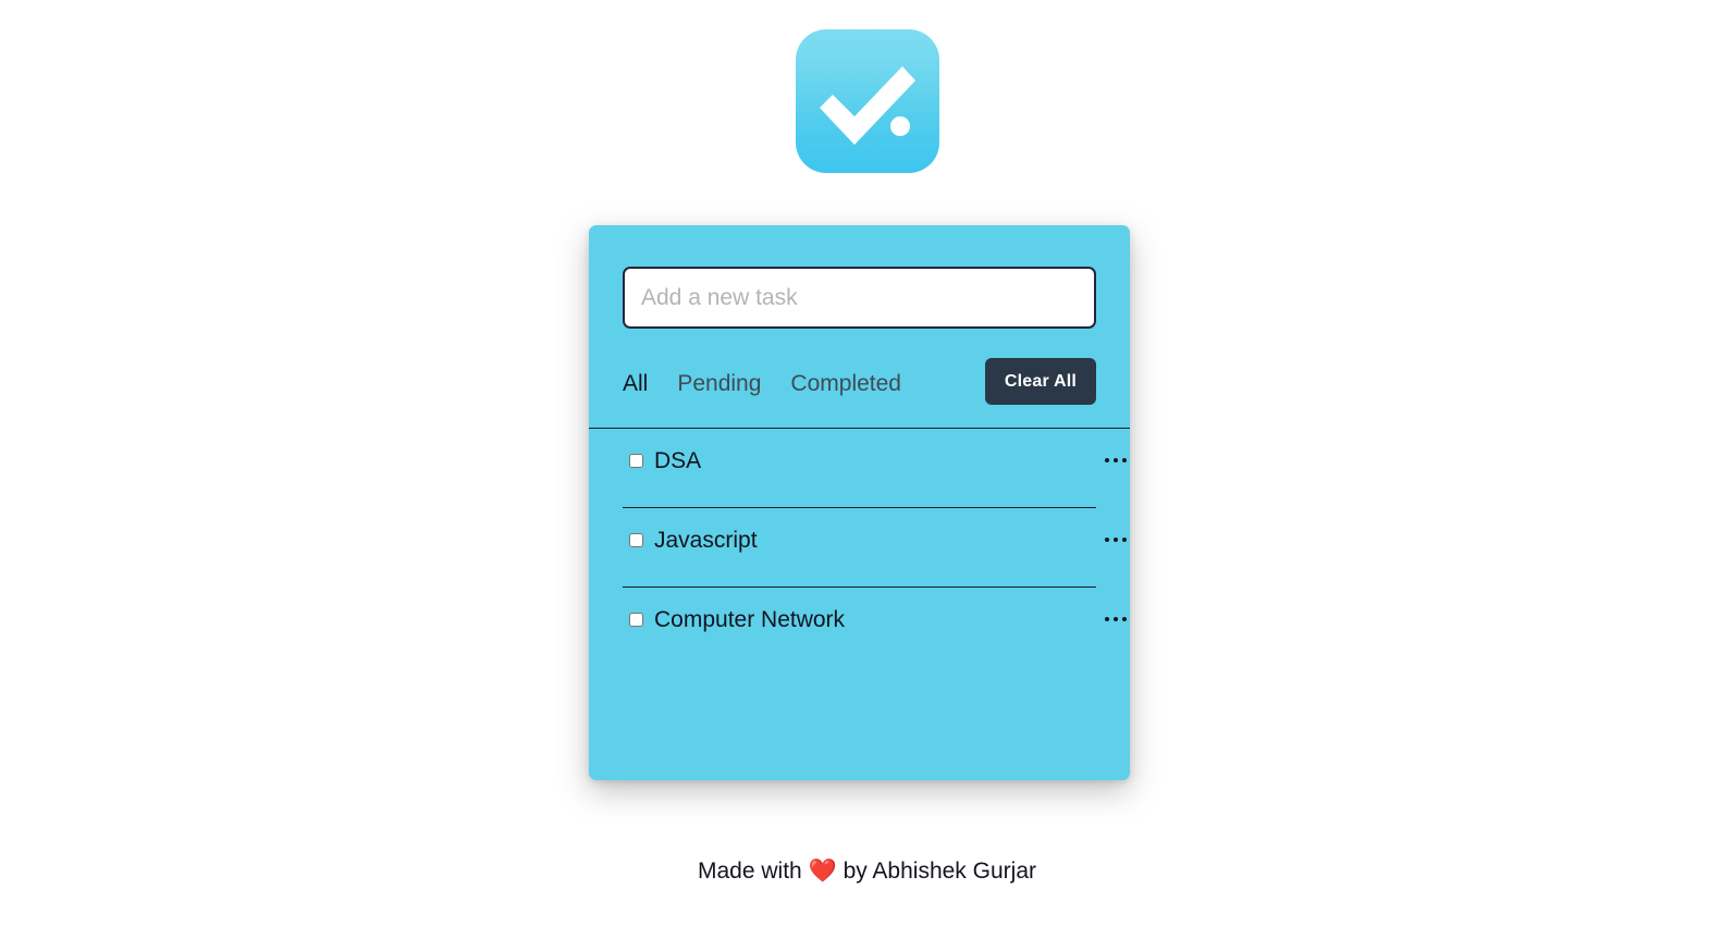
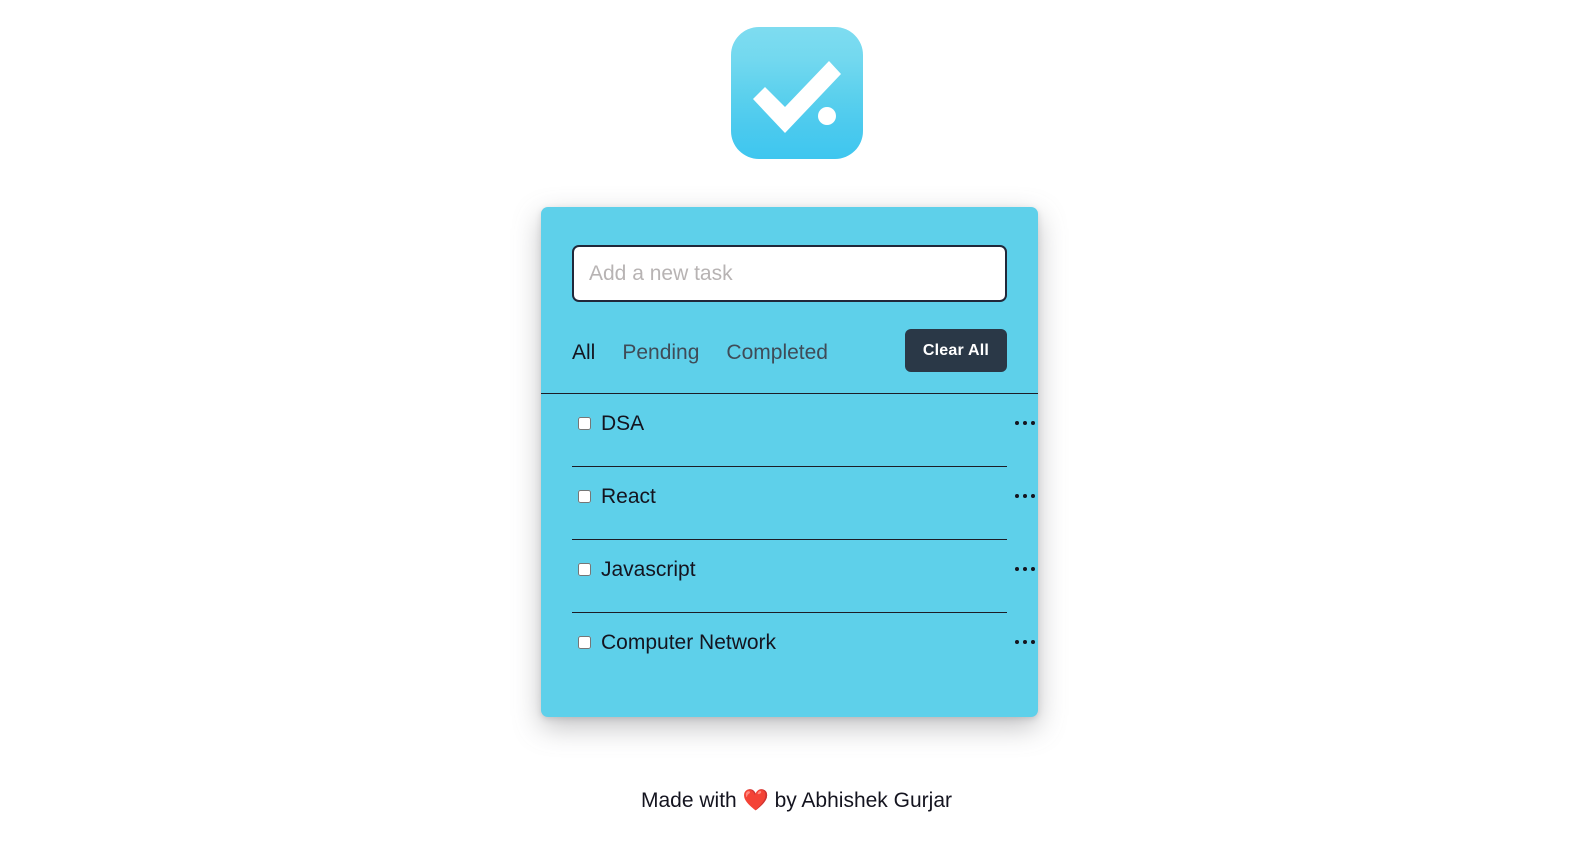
  Add a new task
  All
  Pending
  Completed
  Clear All
  DSA
+ React
  Javascript
  Computer Network
  Made with ❤️ by Abhishek Gurjar
